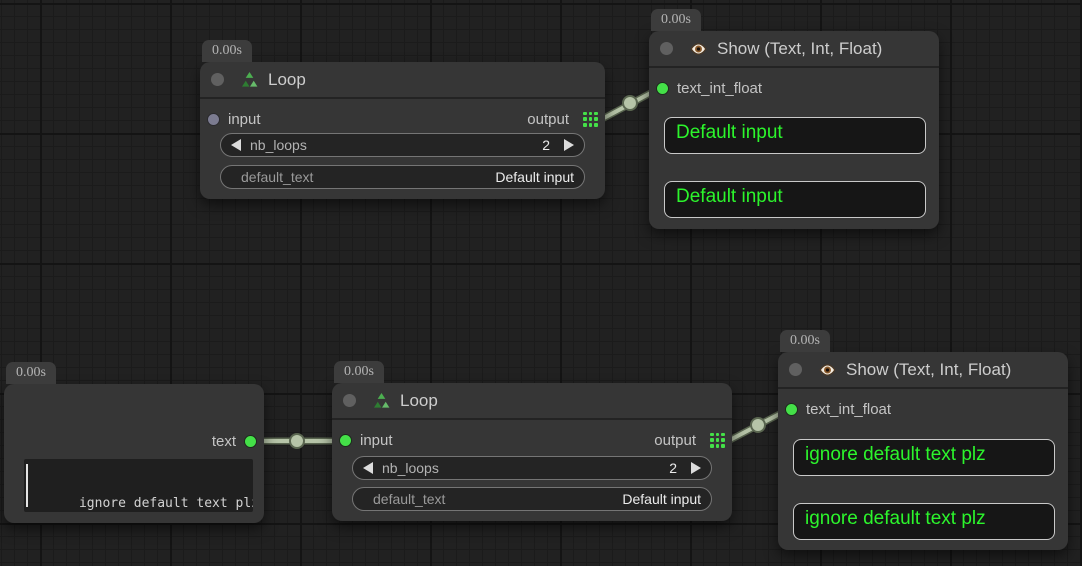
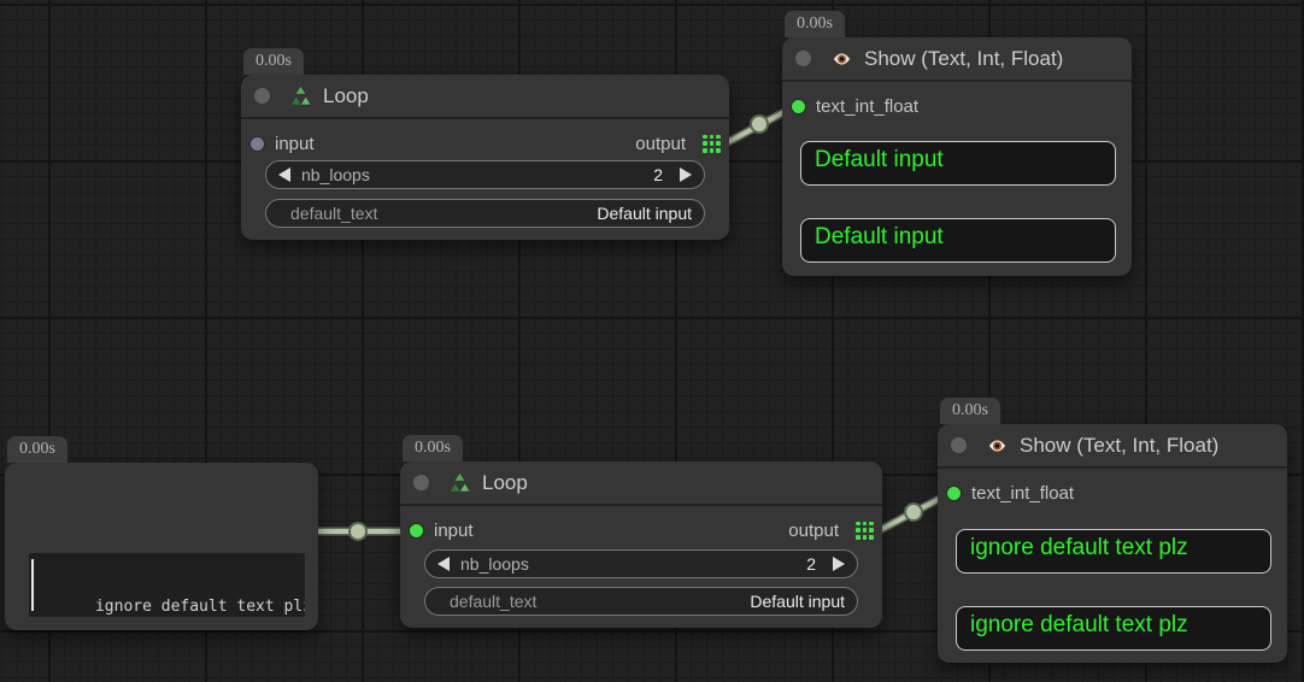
  0.00s
  Loop
  input
  output
  nb_loops
  2
  default_text
  Default input
  0.00s
  Show (Text, Int, Float)
  text_int_float
  Default input
  Default input
  0.00s
- text
  ignore default text pl
  0.00s
  Loop
  input
  output
  nb_loops
  2
  default_text
  Default input
  0.00s
  Show (Text, Int, Float)
  text_int_float
  ignore default text plz
  ignore default text plz
